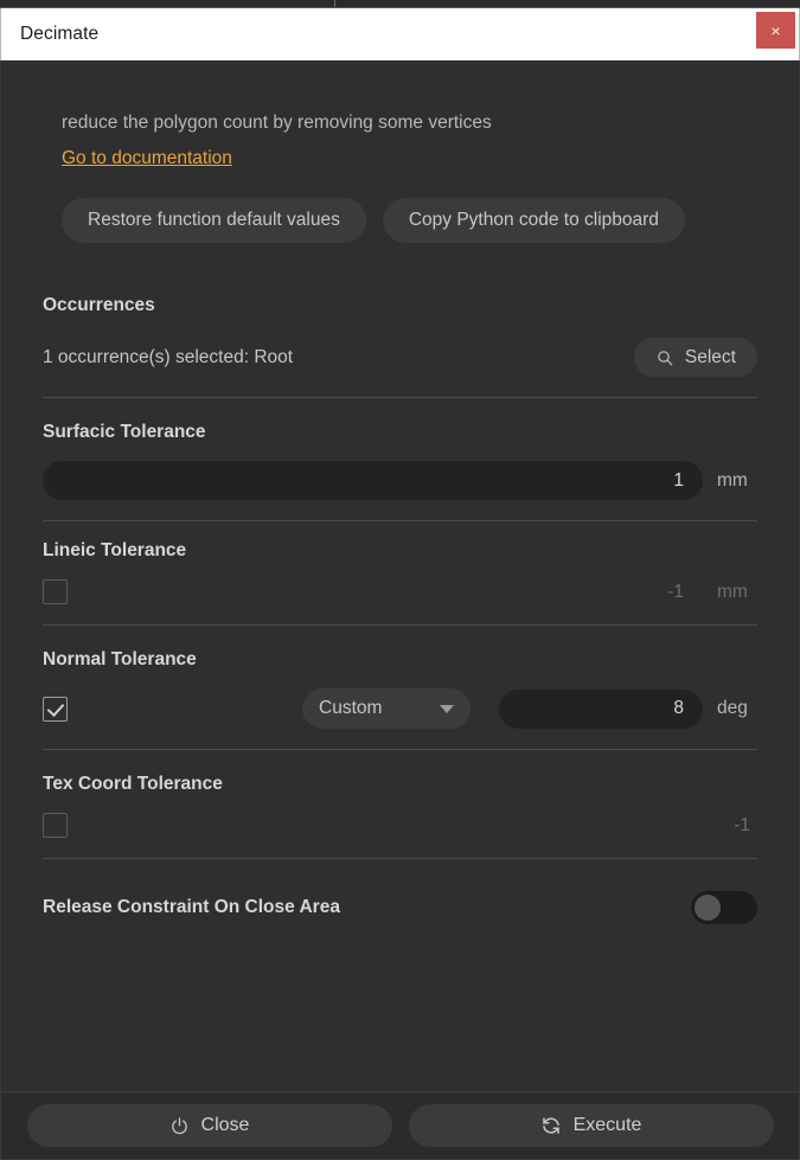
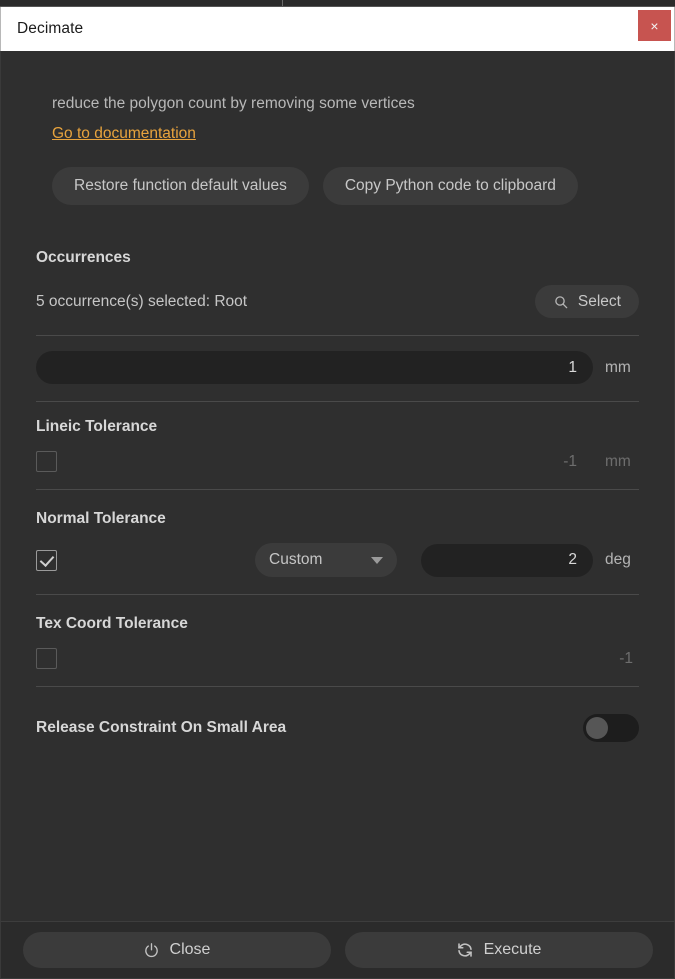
  Decimate
  ×
  reduce the polygon count by removing some vertices
  Go to documentation
  Restore function default values
  Copy Python code to clipboard
  Occurrences
- 1 occurrence(s) selected: Root
+ 5 occurrence(s) selected: Root
  Select
- Surfacic Tolerance
  1
  mm
  Lineic Tolerance
  -1
  mm
  Normal Tolerance
  Custom
- 8
+ 2
  deg
  Tex Coord Tolerance
  -1
- Release Constraint On Close Area
+ Release Constraint On Small Area
  Close
  Execute
